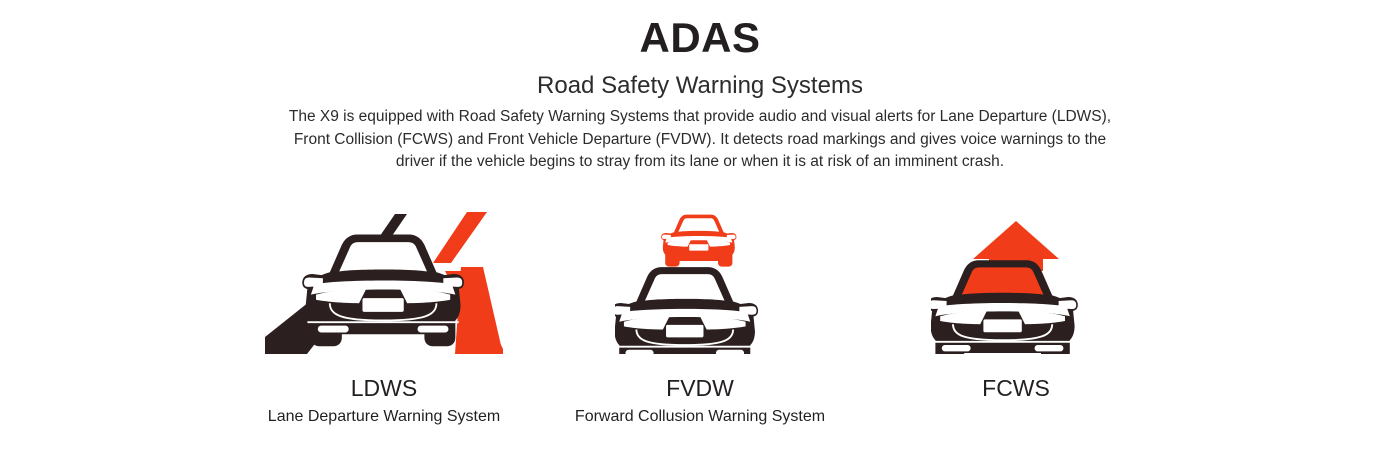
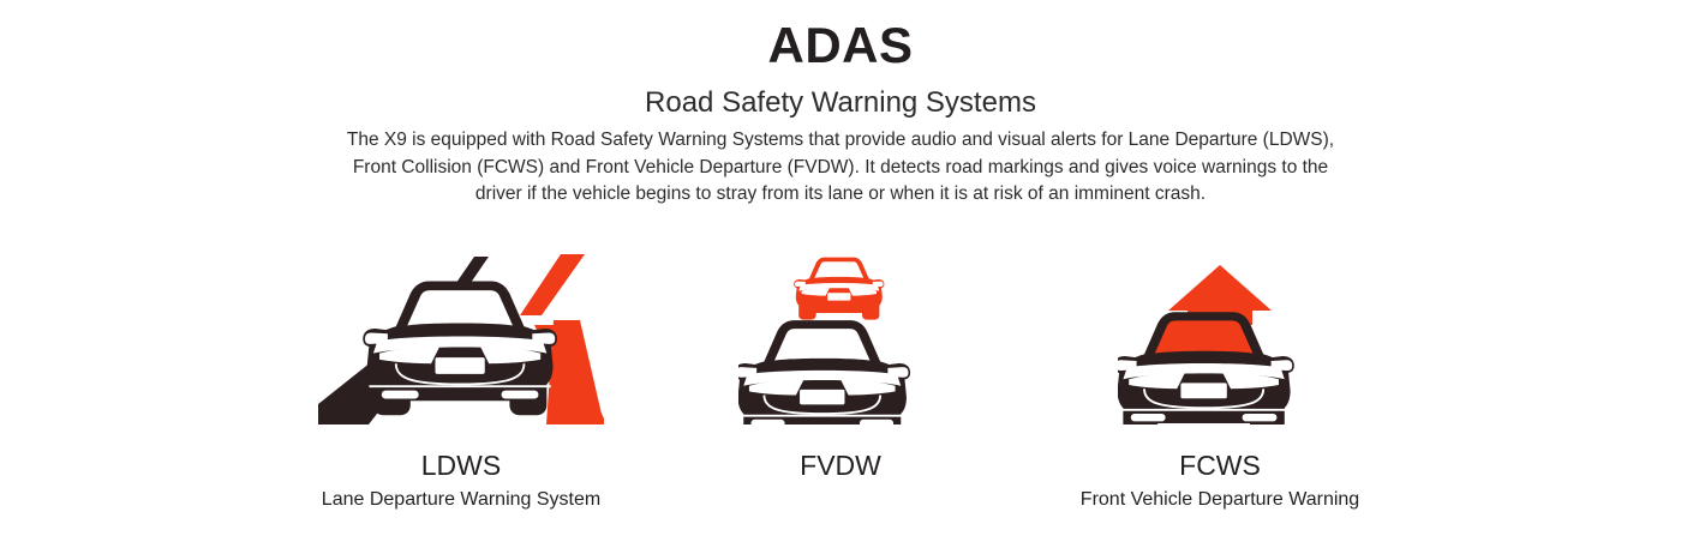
  ADAS
  Road Safety Warning Systems
  The X9 is equipped with Road Safety Warning Systems that provide audio and visual alerts for Lane Departure (LDWS), Front Collision (FCWS) and Front Vehicle Departure (FVDW). It detects road markings and gives voice warnings to the driver if the vehicle begins to stray from its lane or when it is at risk of an imminent crash.
  LDWS
  Lane Departure Warning System
  FVDW
- Forward Collusion Warning System
  FCWS
+ Front Vehicle Departure Warning
